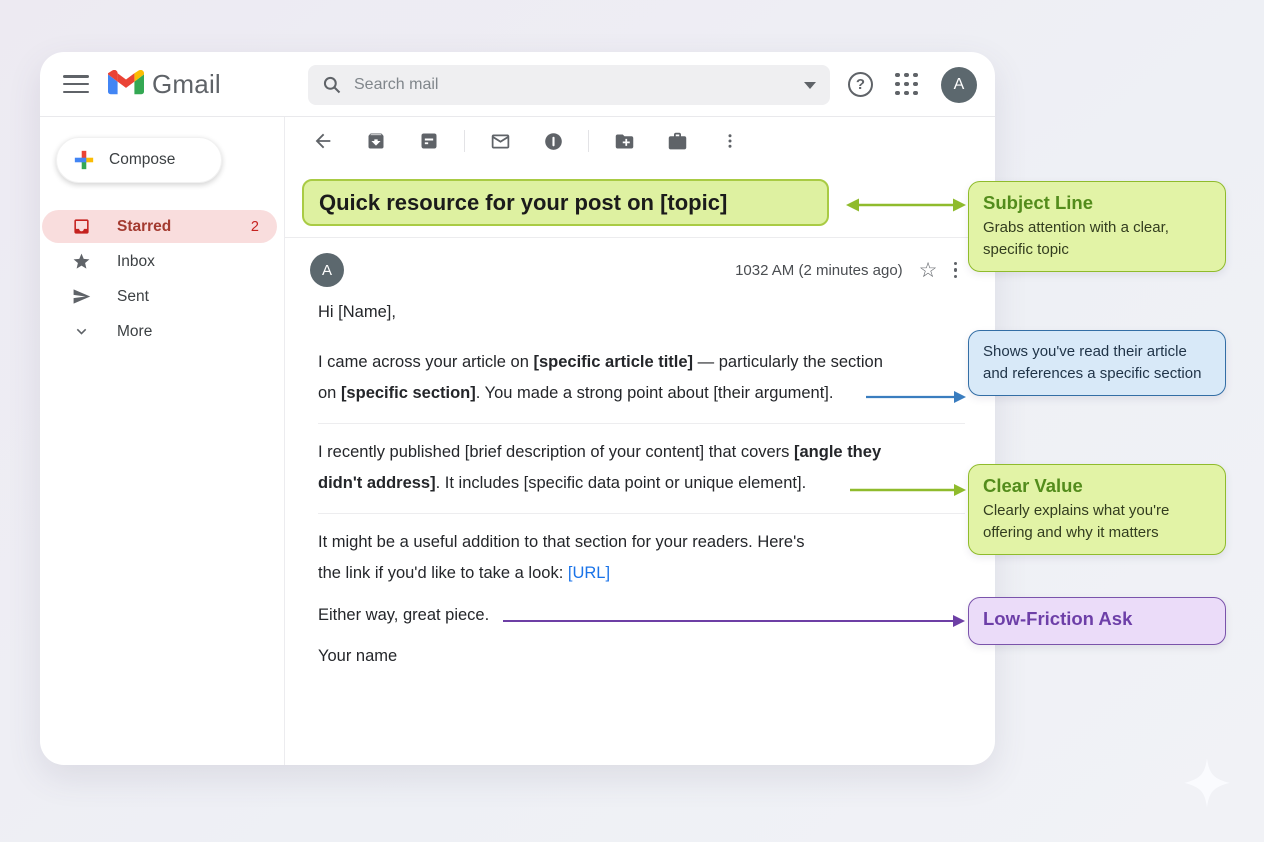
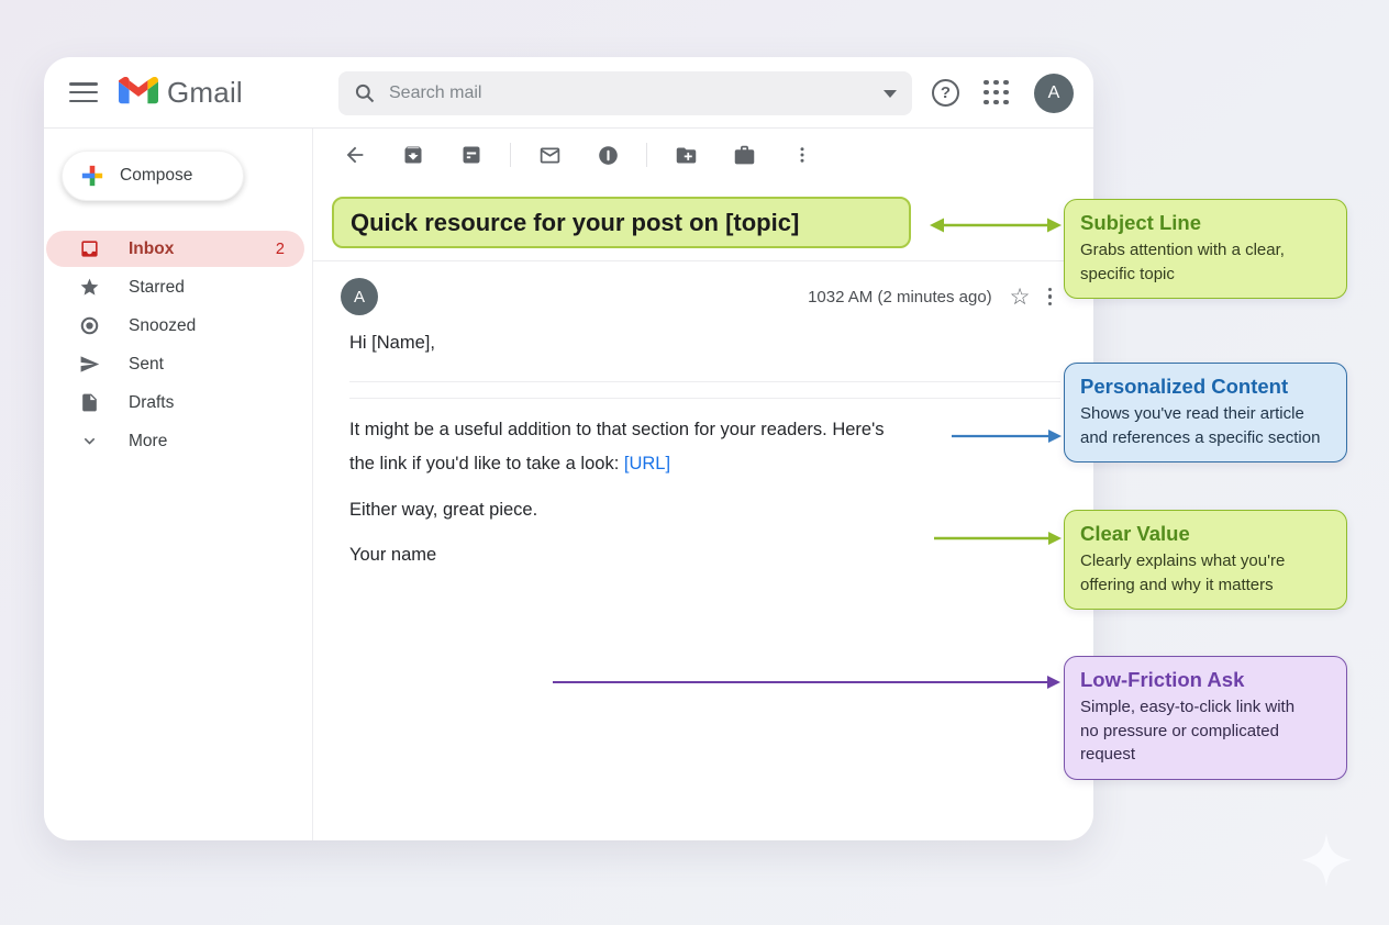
  Gmail
  Search mail
  ?
  A
  Compose
- Starred
+ Inbox
  2
- Inbox
+ Starred
+ Snoozed
  Sent
+ Drafts
  More
  Quick resource for your post on [topic]
  A
  1032 AM (2 minutes ago)
  ☆
  Hi [Name],
- I came across your article on [specific article title] — particularly the section
- on [specific section]. You made a strong point about [their argument].
- I recently published [brief description of your content] that covers [angle they
- didn't address]. It includes [specific data point or unique element].
  It might be a useful addition to that section for your readers. Here's
  the link if you'd like to take a look: [URL]
  Either way, great piece.
  Your name
  Subject Line
  Grabs attention with a clear,
  specific topic
+ Personalized Content
  Shows you've read their article
  and references a specific section
  Clear Value
  Clearly explains what you're
  offering and why it matters
  Low-Friction Ask
+ Simple, easy-to-click link with
+ no pressure or complicated request
